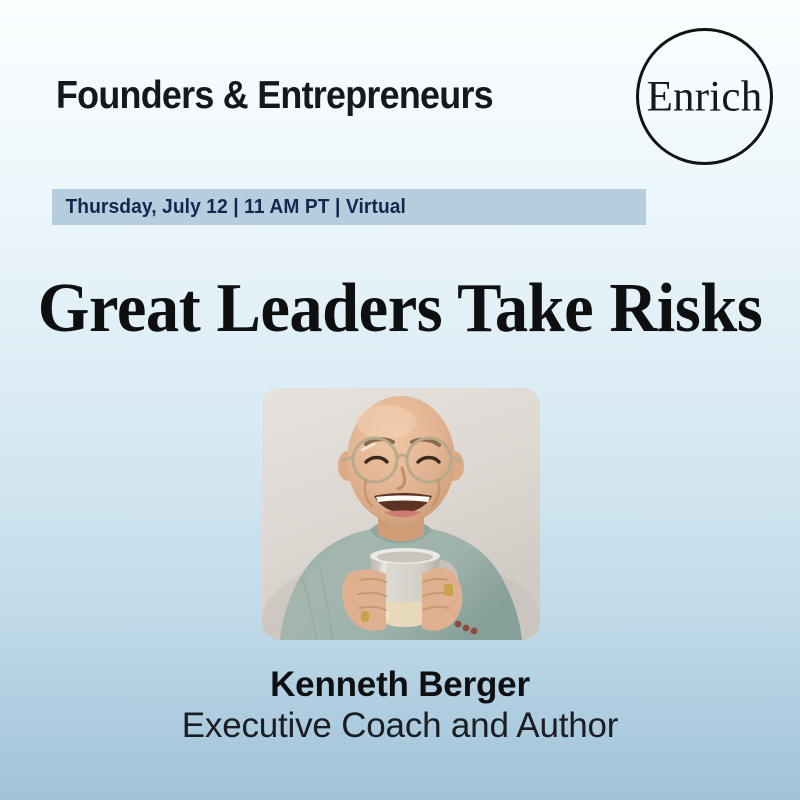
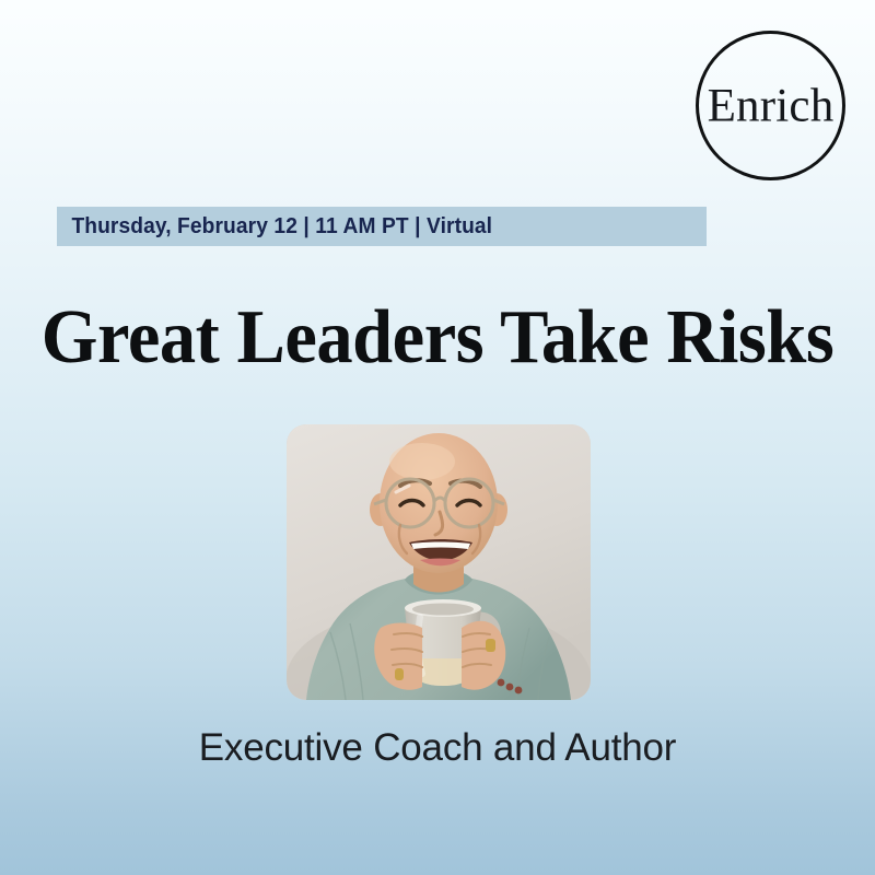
- Founders & Entrepreneurs
  Enrich
- Thursday, July 12 | 11 AM PT | Virtual
+ Thursday, February 12 | 11 AM PT | Virtual
  Great Leaders Take Risks
- Kenneth Berger
  Executive Coach and Author
